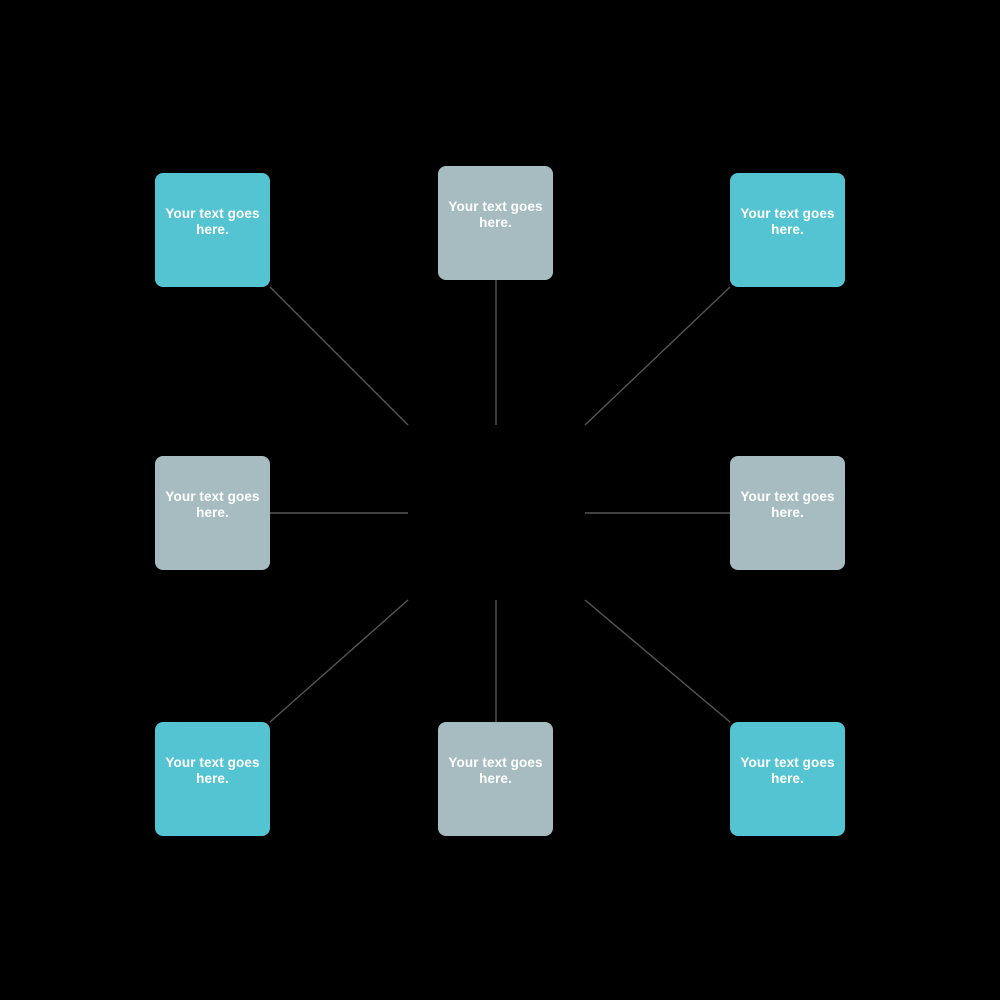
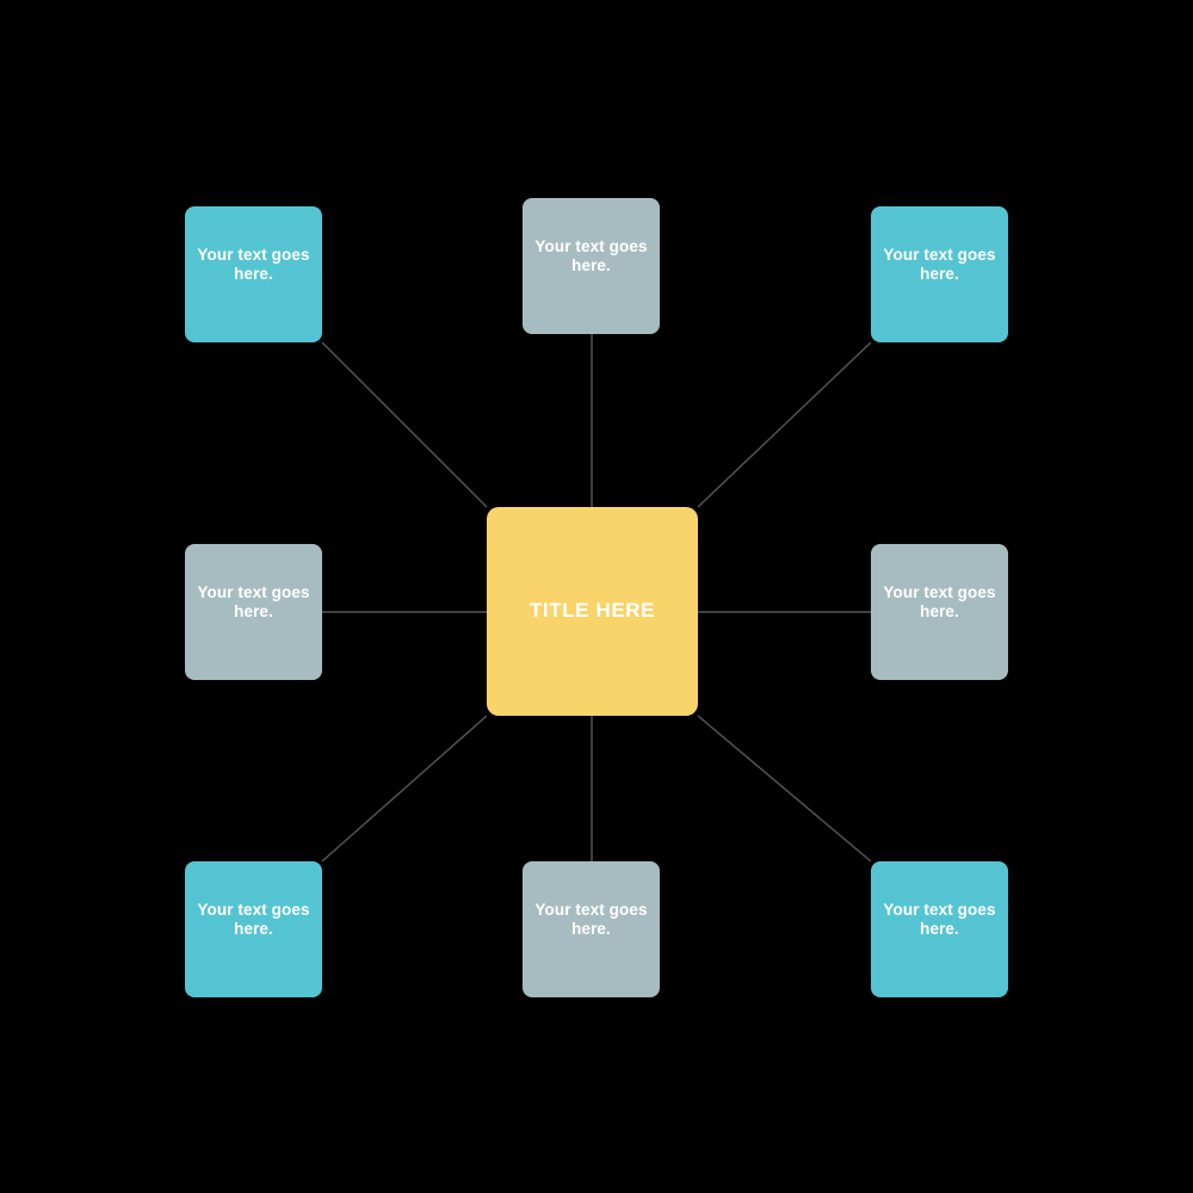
  Your text goes here.
  Your text goes here.
  Your text goes here.
  Your text goes here.
  Your text goes here.
  Your text goes here.
  Your text goes here.
  Your text goes here.
+ TITLE HERE
